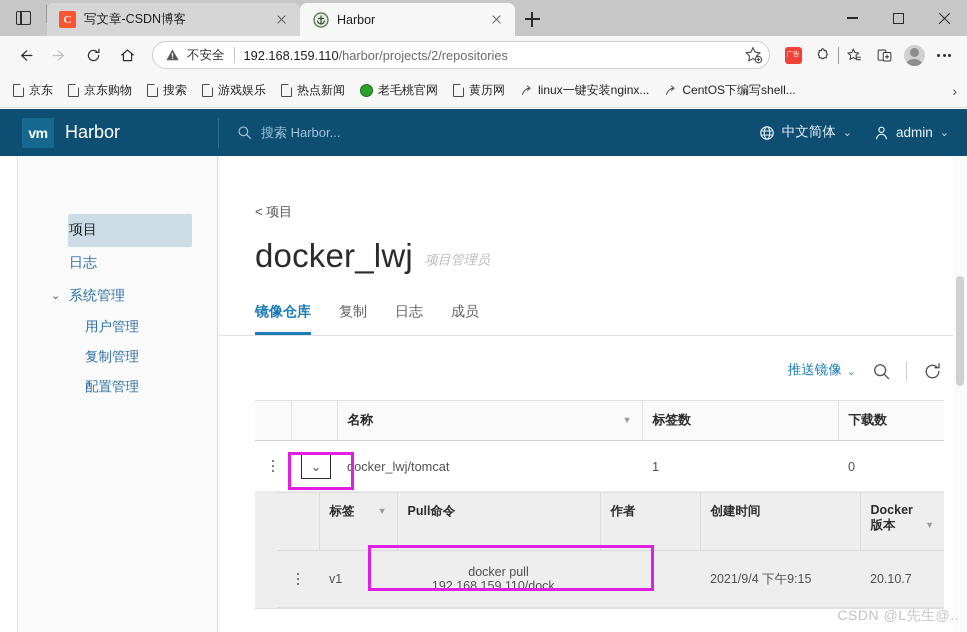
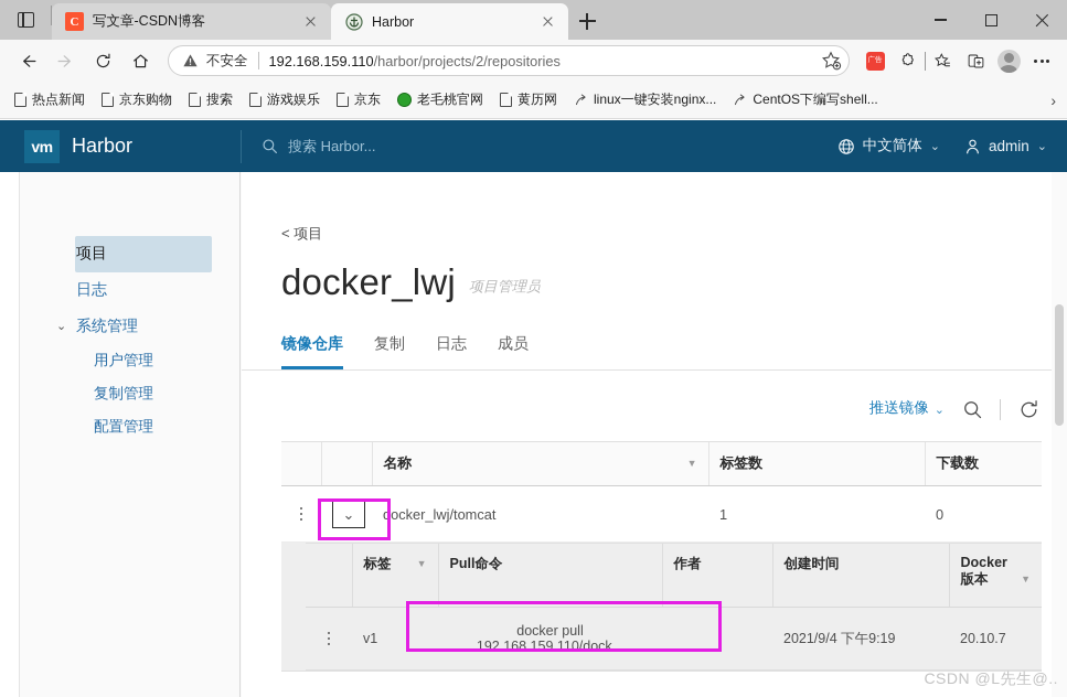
  C
  写文章-CSDN博客
  Harbor
  不安全
  192.168.159.110/harbor/projects/2/repositories
- 京东
+ 热点新闻
  京东购物
  搜索
  游戏娱乐
- 热点新闻
+ 京东
  老毛桃官网
  黄历网
  linux一键安装nginx...
  CentOS下编写shell...
  ›
  vm
  Harbor
  搜索 Harbor...
  中文简体
  ⌄
  admin
  ⌄
  项目
  日志
  ⌄
  系统管理
  用户管理
  复制管理
  配置管理
  < 项目
  docker_lwj
  项目管理员
  镜像仓库
  复制
  日志
  成员
  推送镜像
  ⌄
  		名称 ▼	标签数	下载数
  	⌄	docker_lwj/tomcat	1	0
  	标签 ▼	Pull命令	作者	创建时间	Docker版本 ▼
- 	v1	docker pull 192.168.159.110/dock...		2021/9/4 下午9:15	20.10.7
+ 	v1	docker pull 192.168.159.110/dock...		2021/9/4 下午9:19	20.10.7
  CSDN @L先生@..
